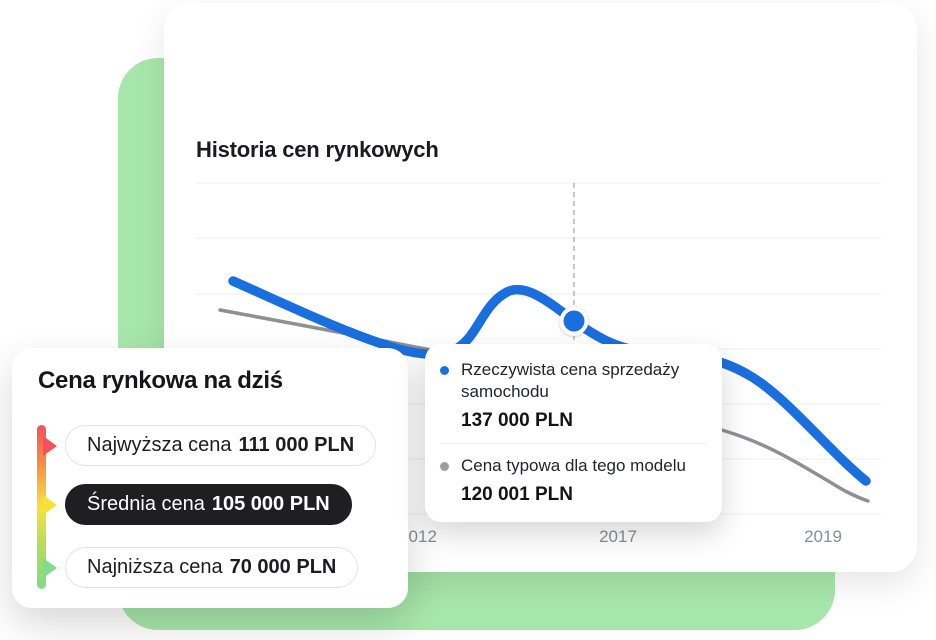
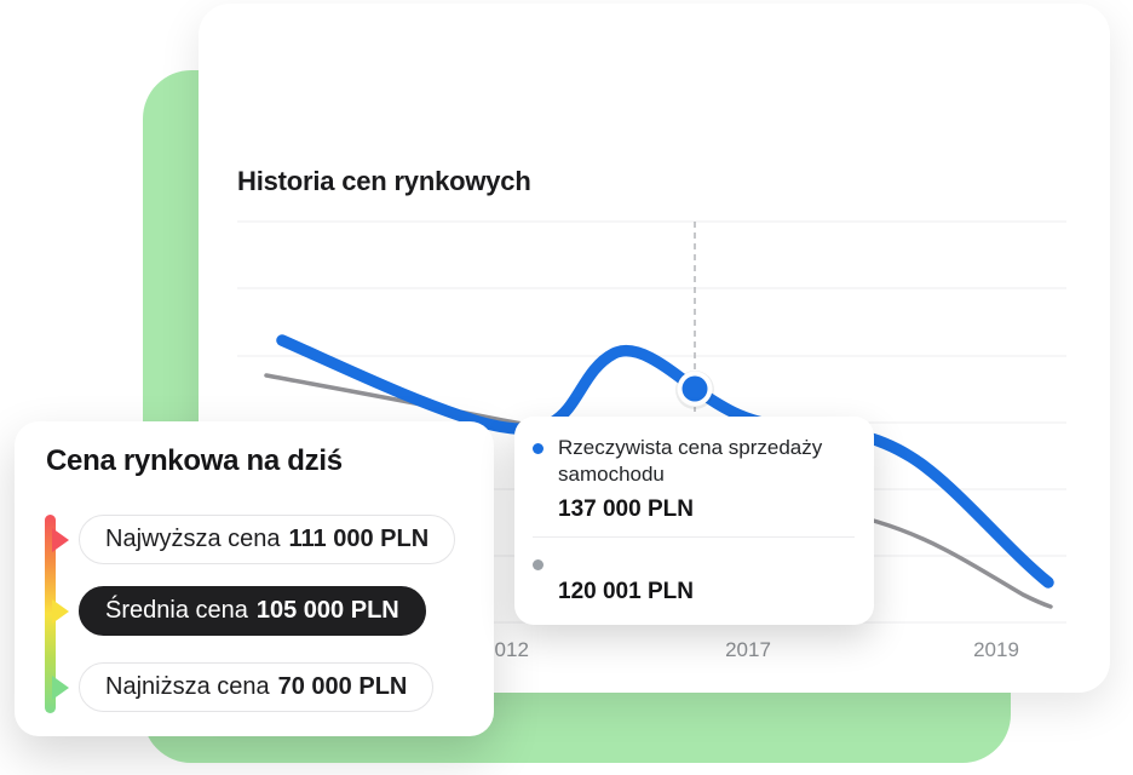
  Historia cen rynkowych
  012
  2017
  2019
  Cena rynkowa na dziś
  Najwyższa cena
  111 000 PLN
  Średnia cena
  105 000 PLN
  Najniższa cena
  70 000 PLN
  Rzeczywista cena sprzedaży samochodu
  137 000 PLN
- Cena typowa dla tego modelu
  120 001 PLN
